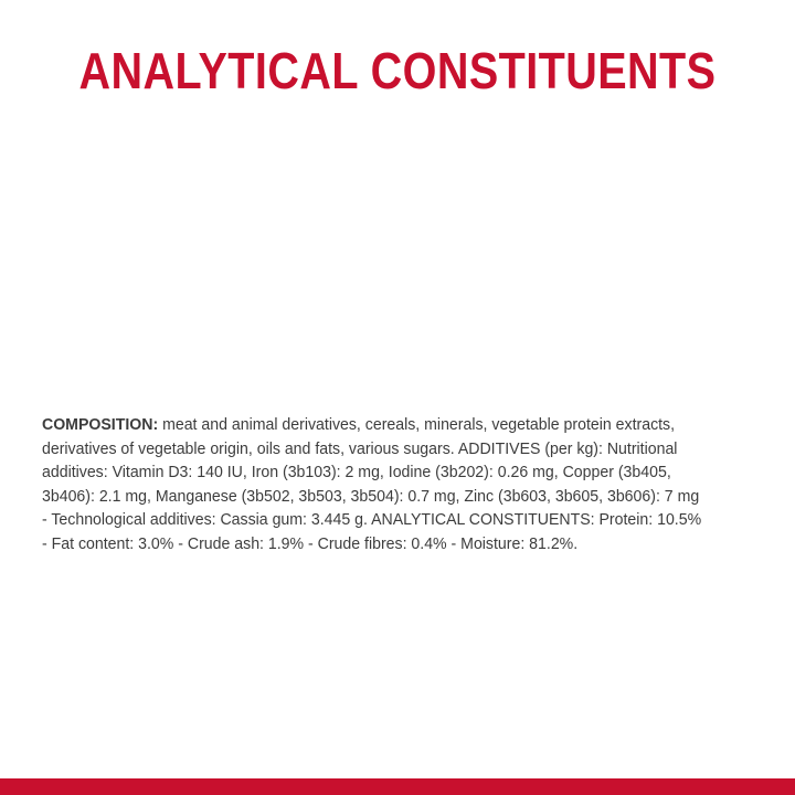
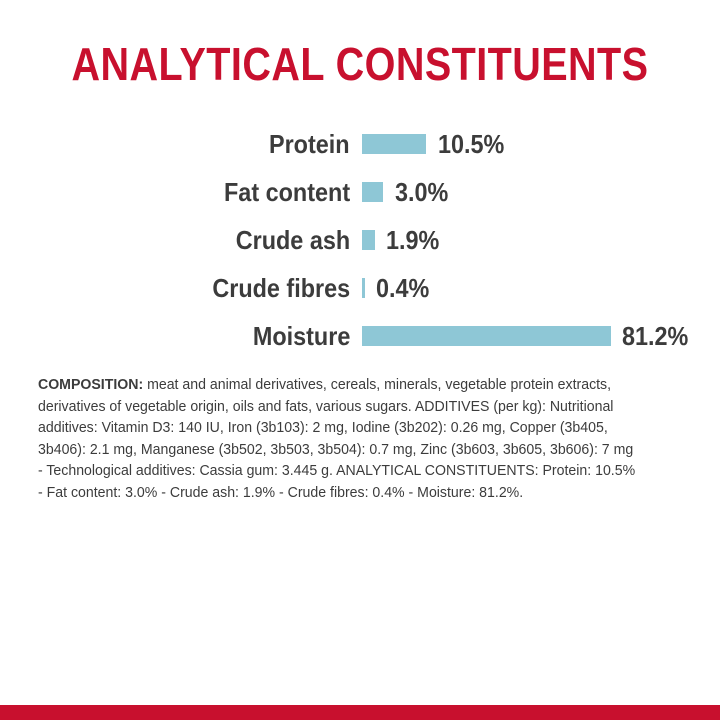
  ANALYTICAL CONSTITUENTS
+ Protein
+ 10.5%
+ Fat content
+ 3.0%
+ Crude ash
+ 1.9%
+ Crude fibres
+ 0.4%
+ Moisture
+ 81.2%
  COMPOSITION: meat and animal derivatives, cereals, minerals, vegetable protein extracts, derivatives of vegetable origin, oils and fats, various sugars. ADDITIVES (per kg): Nutritional additives: Vitamin D3: 140 IU, Iron (3b103): 2 mg, Iodine (3b202): 0.26 mg, Copper (3b405, 3b406): 2.1 mg, Manganese (3b502, 3b503, 3b504): 0.7 mg, Zinc (3b603, 3b605, 3b606): 7 mg - Technological additives: Cassia gum: 3.445 g. ANALYTICAL CONSTITUENTS: Protein: 10.5% - Fat content: 3.0% - Crude ash: 1.9% - Crude fibres: 0.4% - Moisture: 81.2%.
